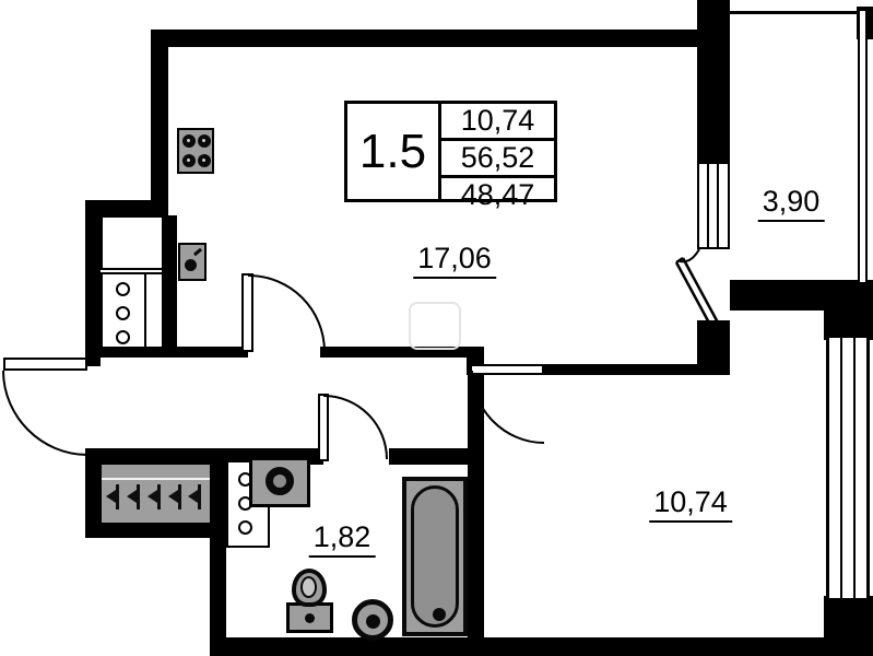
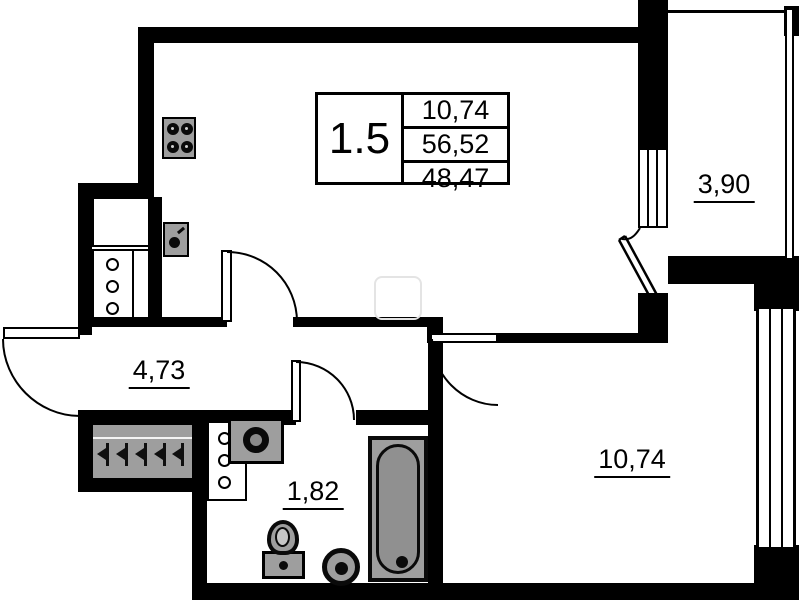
  1.5
  10,74
  56,52
  48,47
- 17,06
  3,90
+ 4,73
  1,82
  10,74
